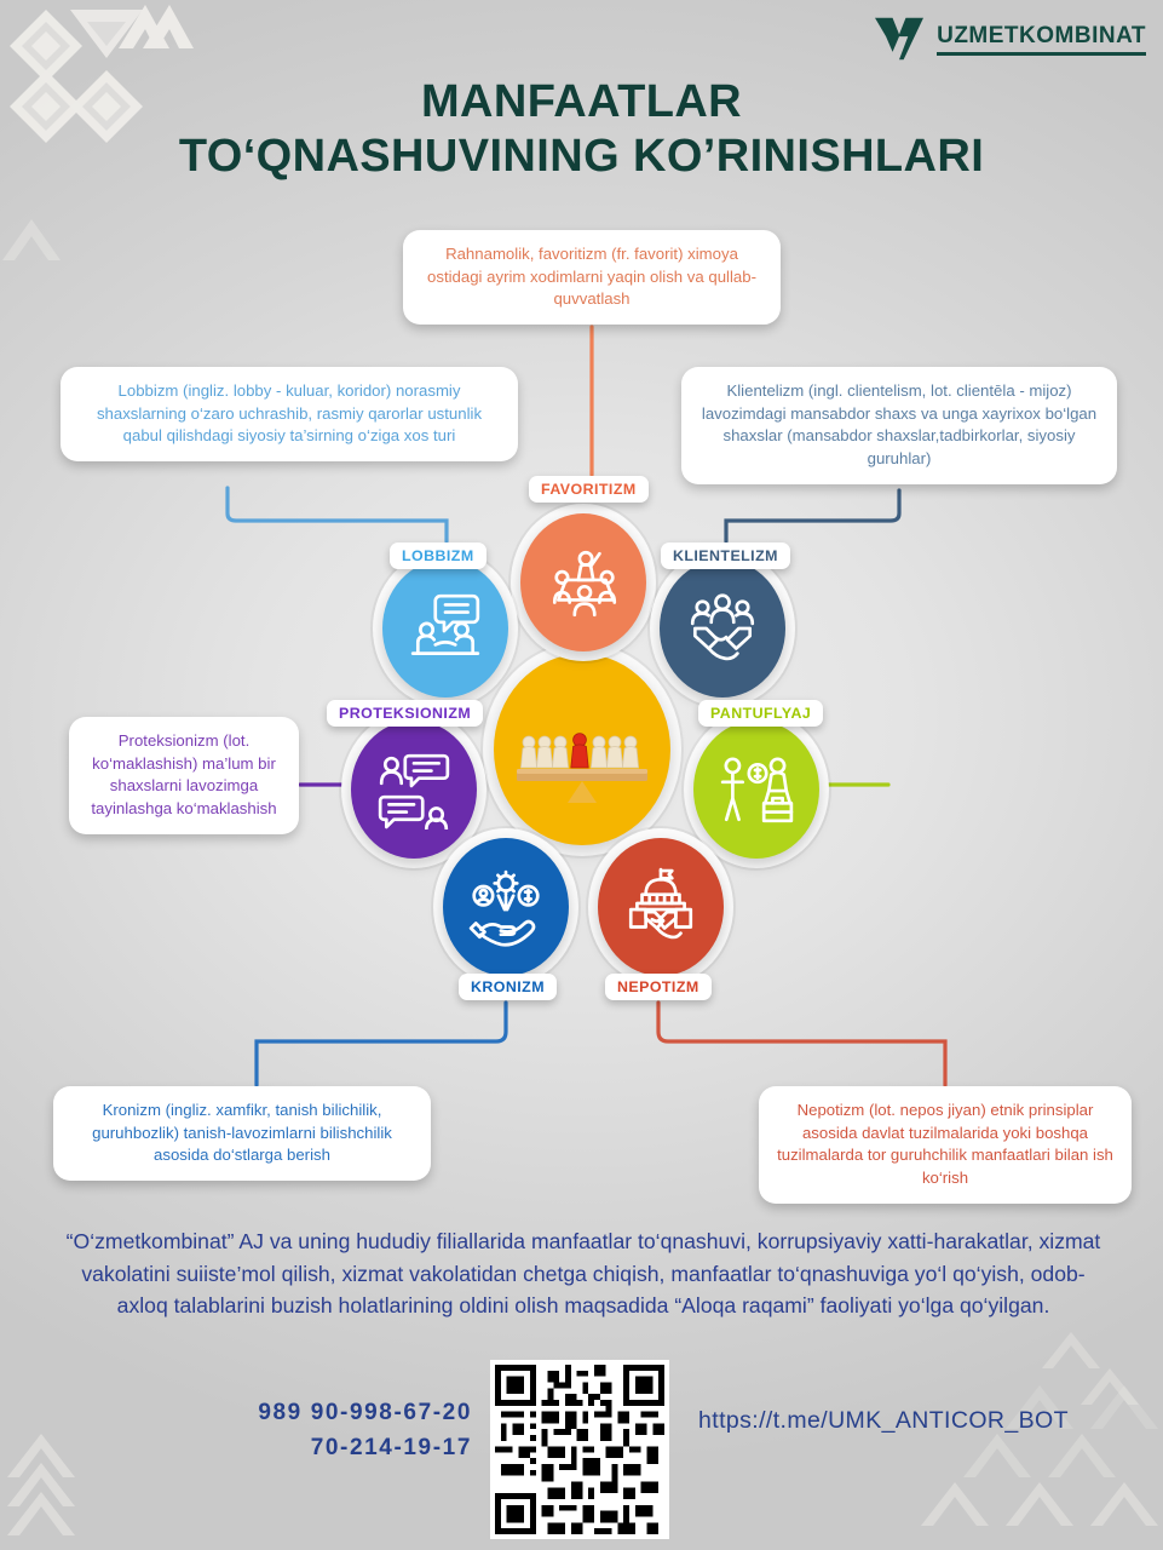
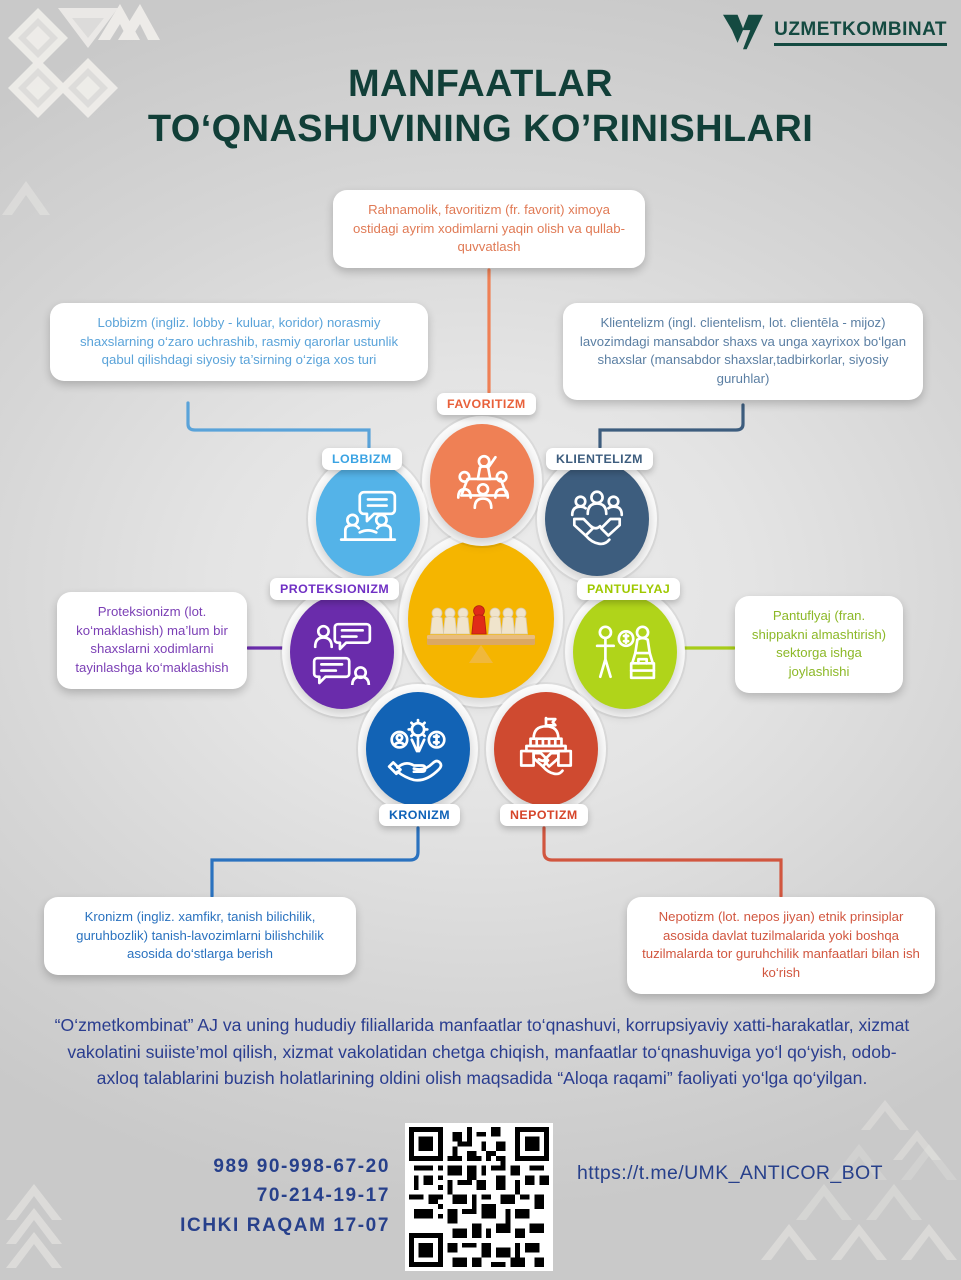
  UZMETKOMBINAT
  MANFAATLAR
  TO‘QNASHUVINING KO’RINISHLARI
  FAVORITIZM
  LOBBIZM
  KLIENTELIZM
  PROTEKSIONIZM
  PANTUFLYAJ
  KRONIZM
  NEPOTIZM
  Rahnamolik, favoritizm (fr. favorit) ximoya ostidagi ayrim xodimlarni yaqin olish va qullab-quvvatlash
  Lobbizm (ingliz. lobby - kuluar, koridor) norasmiy shaxslarning o‘zaro uchrashib, rasmiy qarorlar ustunlik qabul qilishdagi siyosiy ta’sirning o‘ziga xos turi
  Klientelizm (ingl. clientelism, lot. clientēla - mijoz) lavozimdagi mansabdor shaxs va unga xayrixox bo‘lgan shaxslar (mansabdor shaxslar,tadbirkorlar, siyosiy guruhlar)
- Proteksionizm (lot. ko‘maklashish) ma’lum bir shaxslarni lavozimga tayinlashga ko‘maklashish
+ Proteksionizm (lot. ko‘maklashish) ma’lum bir shaxslarni xodimlarni tayinlashga ko‘maklashish
+ Pantuflyaj (fran. shippakni almashtirish) sektorga ishga joylashishi
  Kronizm (ingliz. xamfikr, tanish bilichilik, guruhbozlik) tanish-lavozimlarni bilishchilik asosida do‘stlarga berish
  Nepotizm (lot. nepos jiyan) etnik prinsiplar asosida davlat tuzilmalarida yoki boshqa tuzilmalarda tor guruhchilik manfaatlari bilan ish ko‘rish
  “O‘zmetkombinat” AJ va uning hududiy filiallarida manfaatlar to‘qnashuvi, korrupsiyaviy xatti-harakatlar, xizmat vakolatini suiiste’mol qilish, xizmat vakolatidan chetga chiqish, manfaatlar to‘qnashuviga yo‘l qo‘yish, odob-axloq talablarini buzish holatlarining oldini olish maqsadida “Aloqa raqami” faoliyati yo‘lga qo‘yilgan.
  989 90-998-67-20
  70-214-19-17
+ ICHKI RAQAM 17-07
  https://t.me/UMK_ANTICOR_BOT
